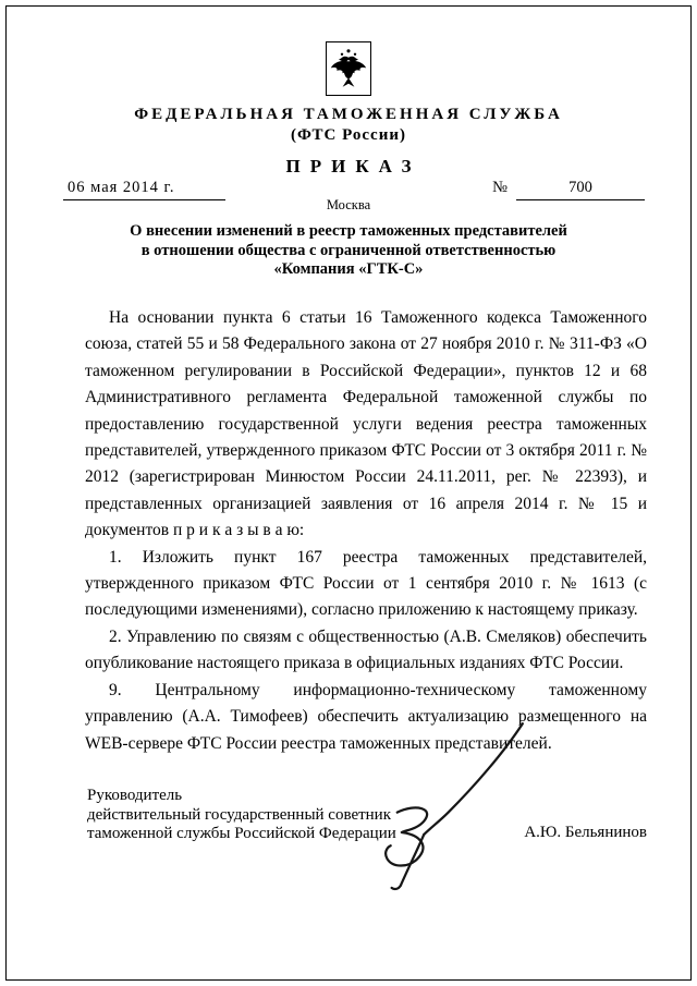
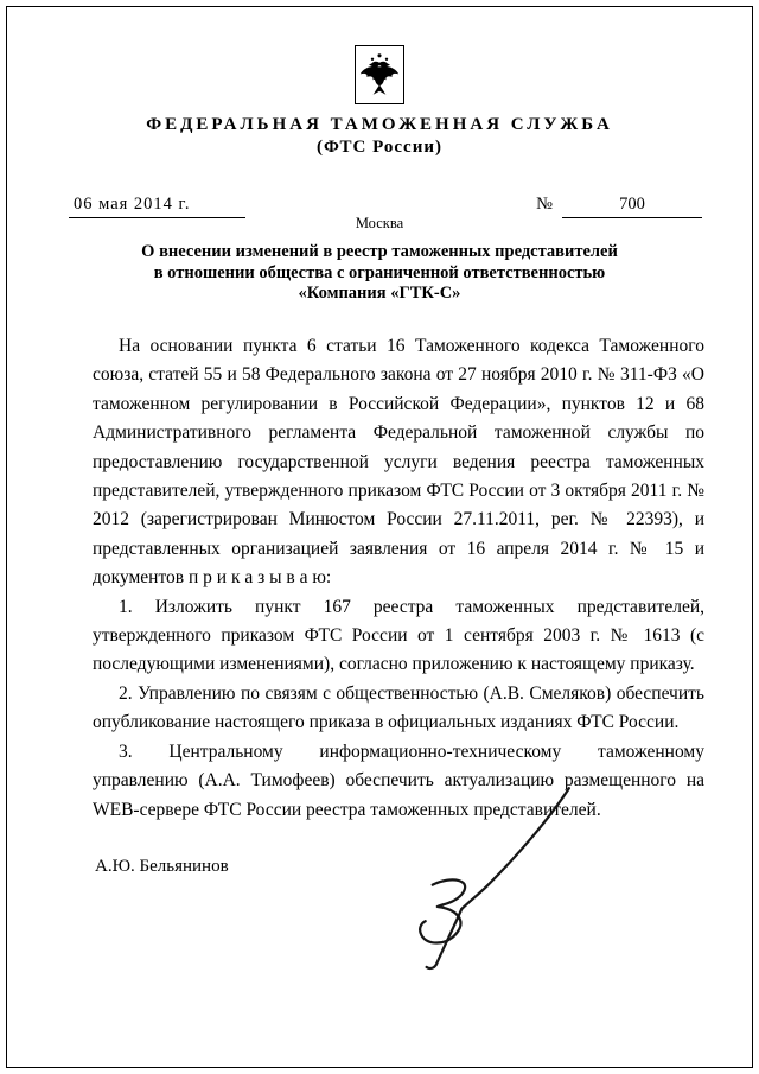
  ФЕДЕРАЛЬНАЯ ТАМОЖЕННАЯ СЛУЖБА
  (ФТС России)
- ПРИКАЗ
  06 мая 2014 г.
  № 700
  Москва
  О внесении изменений в реестр таможенных представителей
  в отношении общества с ограниченной ответственностью
  «Компания «ГТК-С»
- На основании пункта 6 статьи 16 Таможенного кодекса Таможенного союза, статей 55 и 58 Федерального закона от 27 ноября 2010 г. № 311-ФЗ «О таможенном регулировании в Российской Федерации», пунктов 12 и 68 Административного регламента Федеральной таможенной службы по предоставлению государственной услуги ведения реестра таможенных представителей, утвержденного приказом ФТС России от 3 октября 2011 г. № 2012 (зарегистрирован Минюстом России 24.11.2011, рег. № 22393), и представленных организацией заявления от 16 апреля 2014 г. № 15 и документов п р и к а з ы в а ю:
+ На основании пункта 6 статьи 16 Таможенного кодекса Таможенного союза, статей 55 и 58 Федерального закона от 27 ноября 2010 г. № 311-ФЗ «О таможенном регулировании в Российской Федерации», пунктов 12 и 68 Административного регламента Федеральной таможенной службы по предоставлению государственной услуги ведения реестра таможенных представителей, утвержденного приказом ФТС России от 3 октября 2011 г. № 2012 (зарегистрирован Минюстом России 27.11.2011, рег. № 22393), и представленных организацией заявления от 16 апреля 2014 г. № 15 и документов п р и к а з ы в а ю:
- 1. Изложить пункт 167 реестра таможенных представителей, утвержденного приказом ФТС России от 1 сентября 2010 г. № 1613 (с последующими изменениями), согласно приложению к настоящему приказу.
+ 1. Изложить пункт 167 реестра таможенных представителей, утвержденного приказом ФТС России от 1 сентября 2003 г. № 1613 (с последующими изменениями), согласно приложению к настоящему приказу.
  2. Управлению по связям с общественностью (А.В. Смеляков) обеспечить опубликование настоящего приказа в официальных изданиях ФТС России.
- 9. Центральному информационно-техническому таможенному управлению (А.А. Тимофеев) обеспечить актуализацию размещенного на WEB-сервере ФТС России реестра таможенных представителей.
+ 3. Центральному информационно-техническому таможенному управлению (А.А. Тимофеев) обеспечить актуализацию размещенного на WEB-сервере ФТС России реестра таможенных представителей.
- Руководитель
- действительный государственный советник
- таможенной службы Российской Федерации
  А.Ю. Бельянинов
